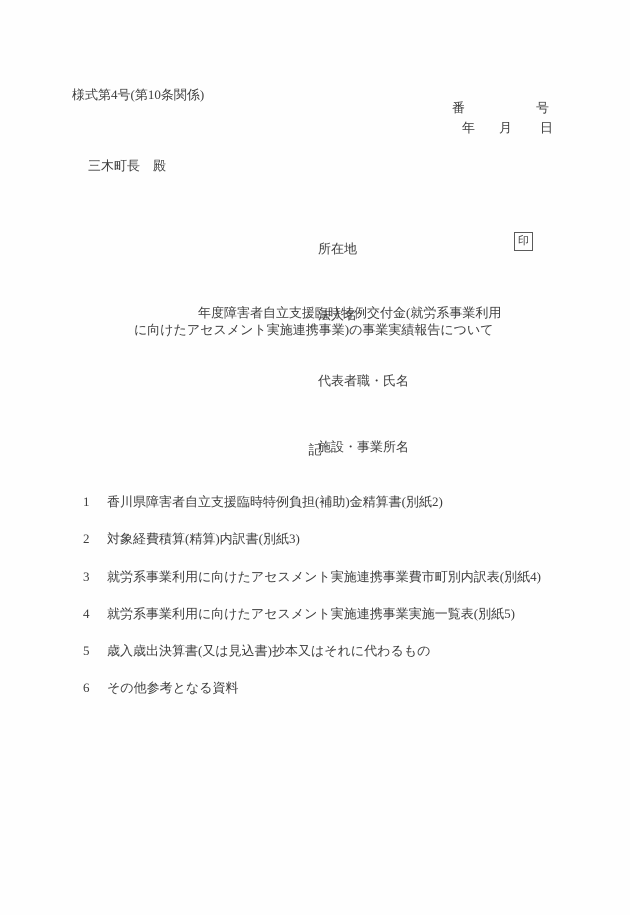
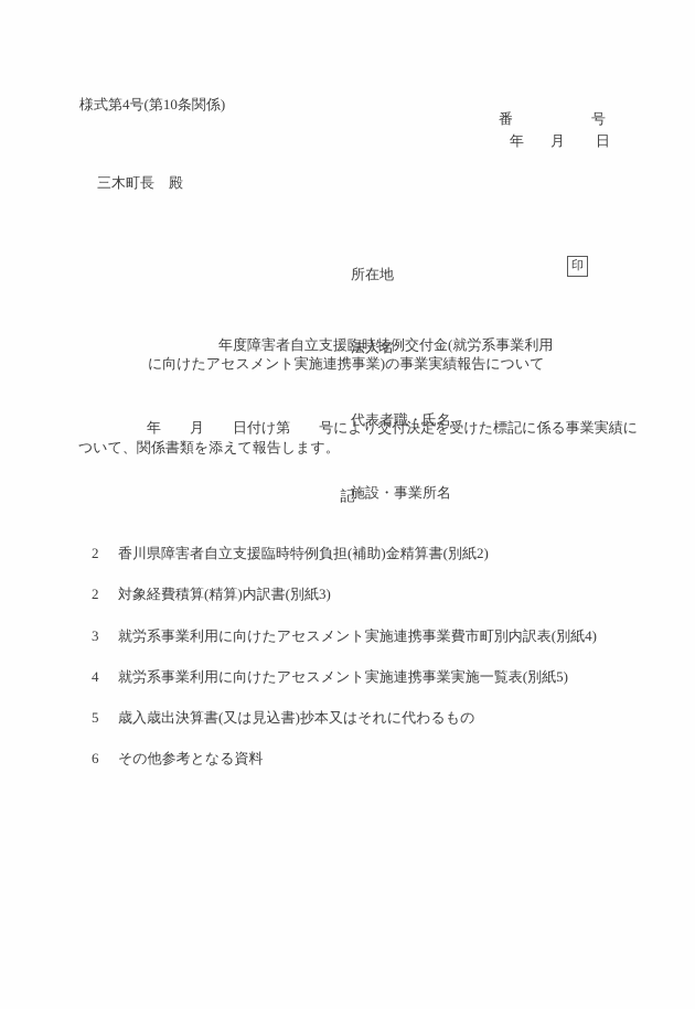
  様式第4号(第10条関係)
  番
  号
  年
  月
  日
  三木町長 殿
  所在地
  法人名
  代表者職・氏名
  施設・事業所名
  印
  年度障害者自立支援臨時特例交付金(就労系事業利用
  に向けたアセスメント実施連携事業)の事業実績報告について
+ 年 月 日付け第 号により交付決定を受けた標記に係る事業実績に
+ ついて、関係書類を添えて報告します。
  記
- 1 香川県障害者自立支援臨時特例負担(補助)金精算書(別紙2)
+ 2 香川県障害者自立支援臨時特例負担(補助)金精算書(別紙2)
  2 対象経費積算(精算)内訳書(別紙3)
  3 就労系事業利用に向けたアセスメント実施連携事業費市町別内訳表(別紙4)
  4 就労系事業利用に向けたアセスメント実施連携事業実施一覧表(別紙5)
  5 歳入歳出決算書(又は見込書)抄本又はそれに代わるもの
  6 その他参考となる資料
